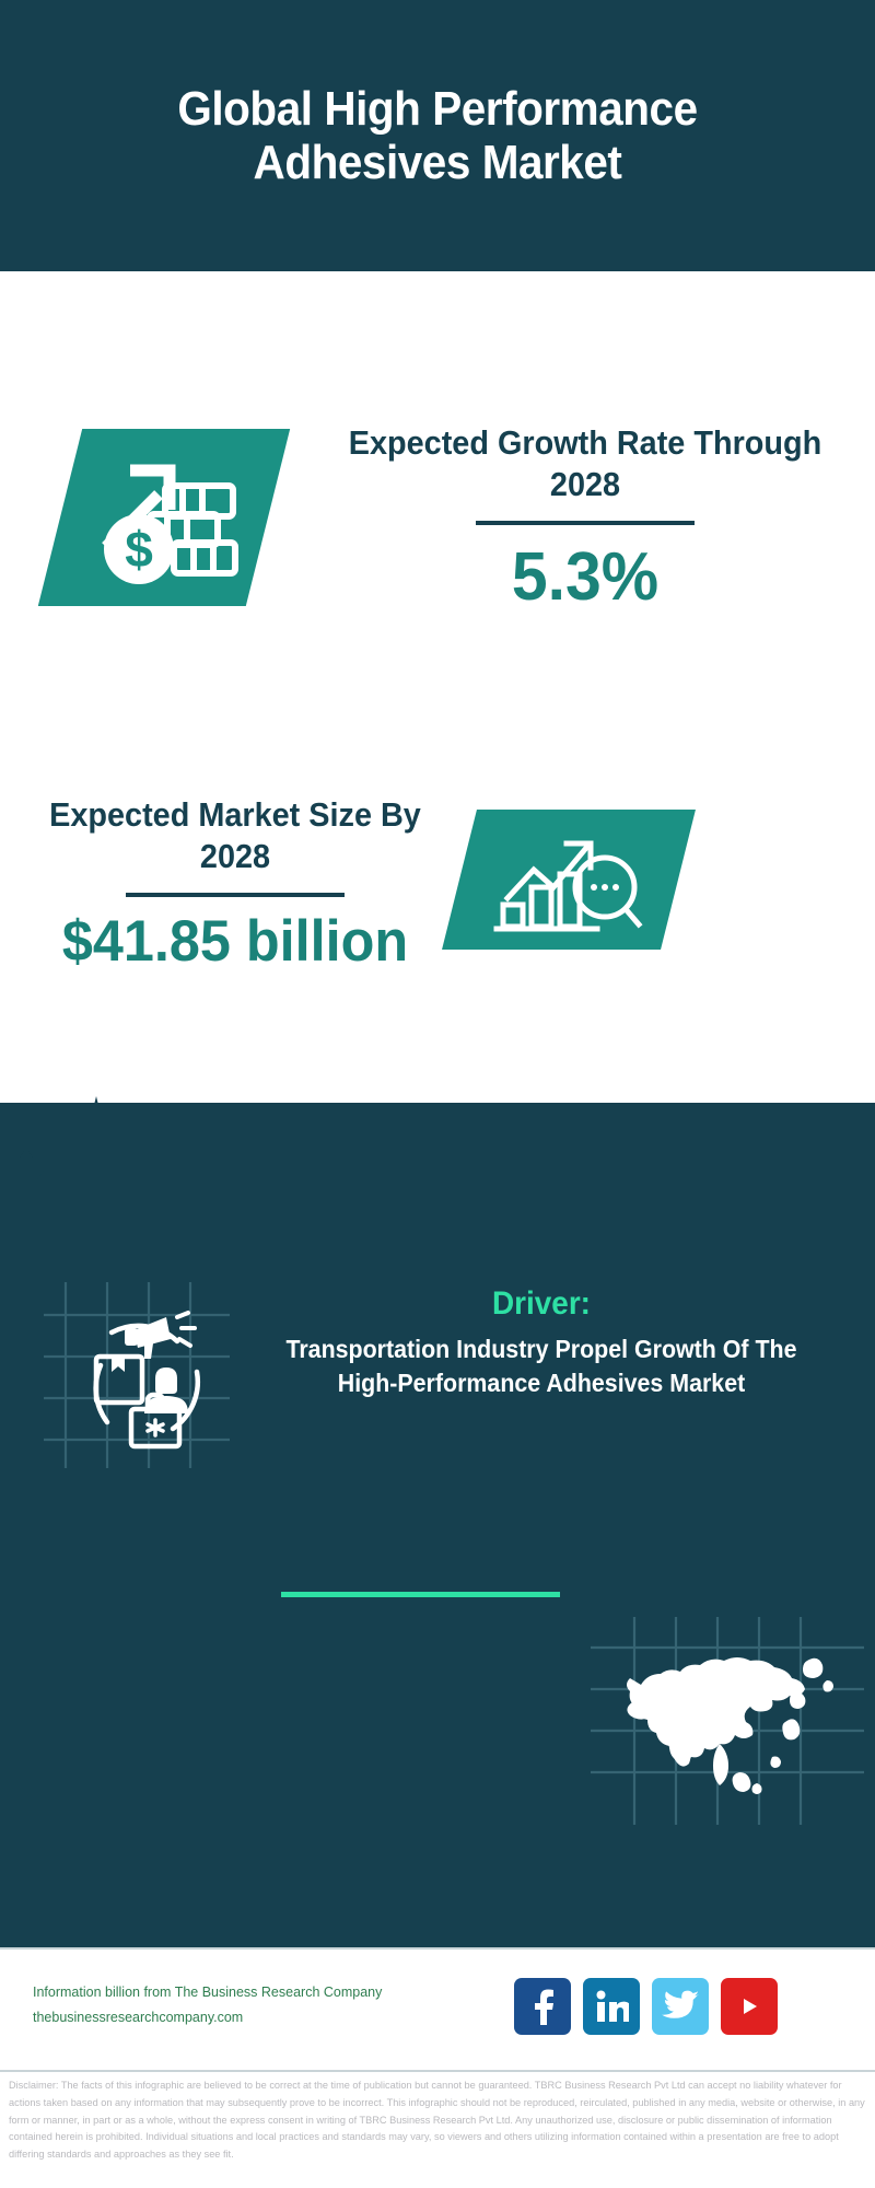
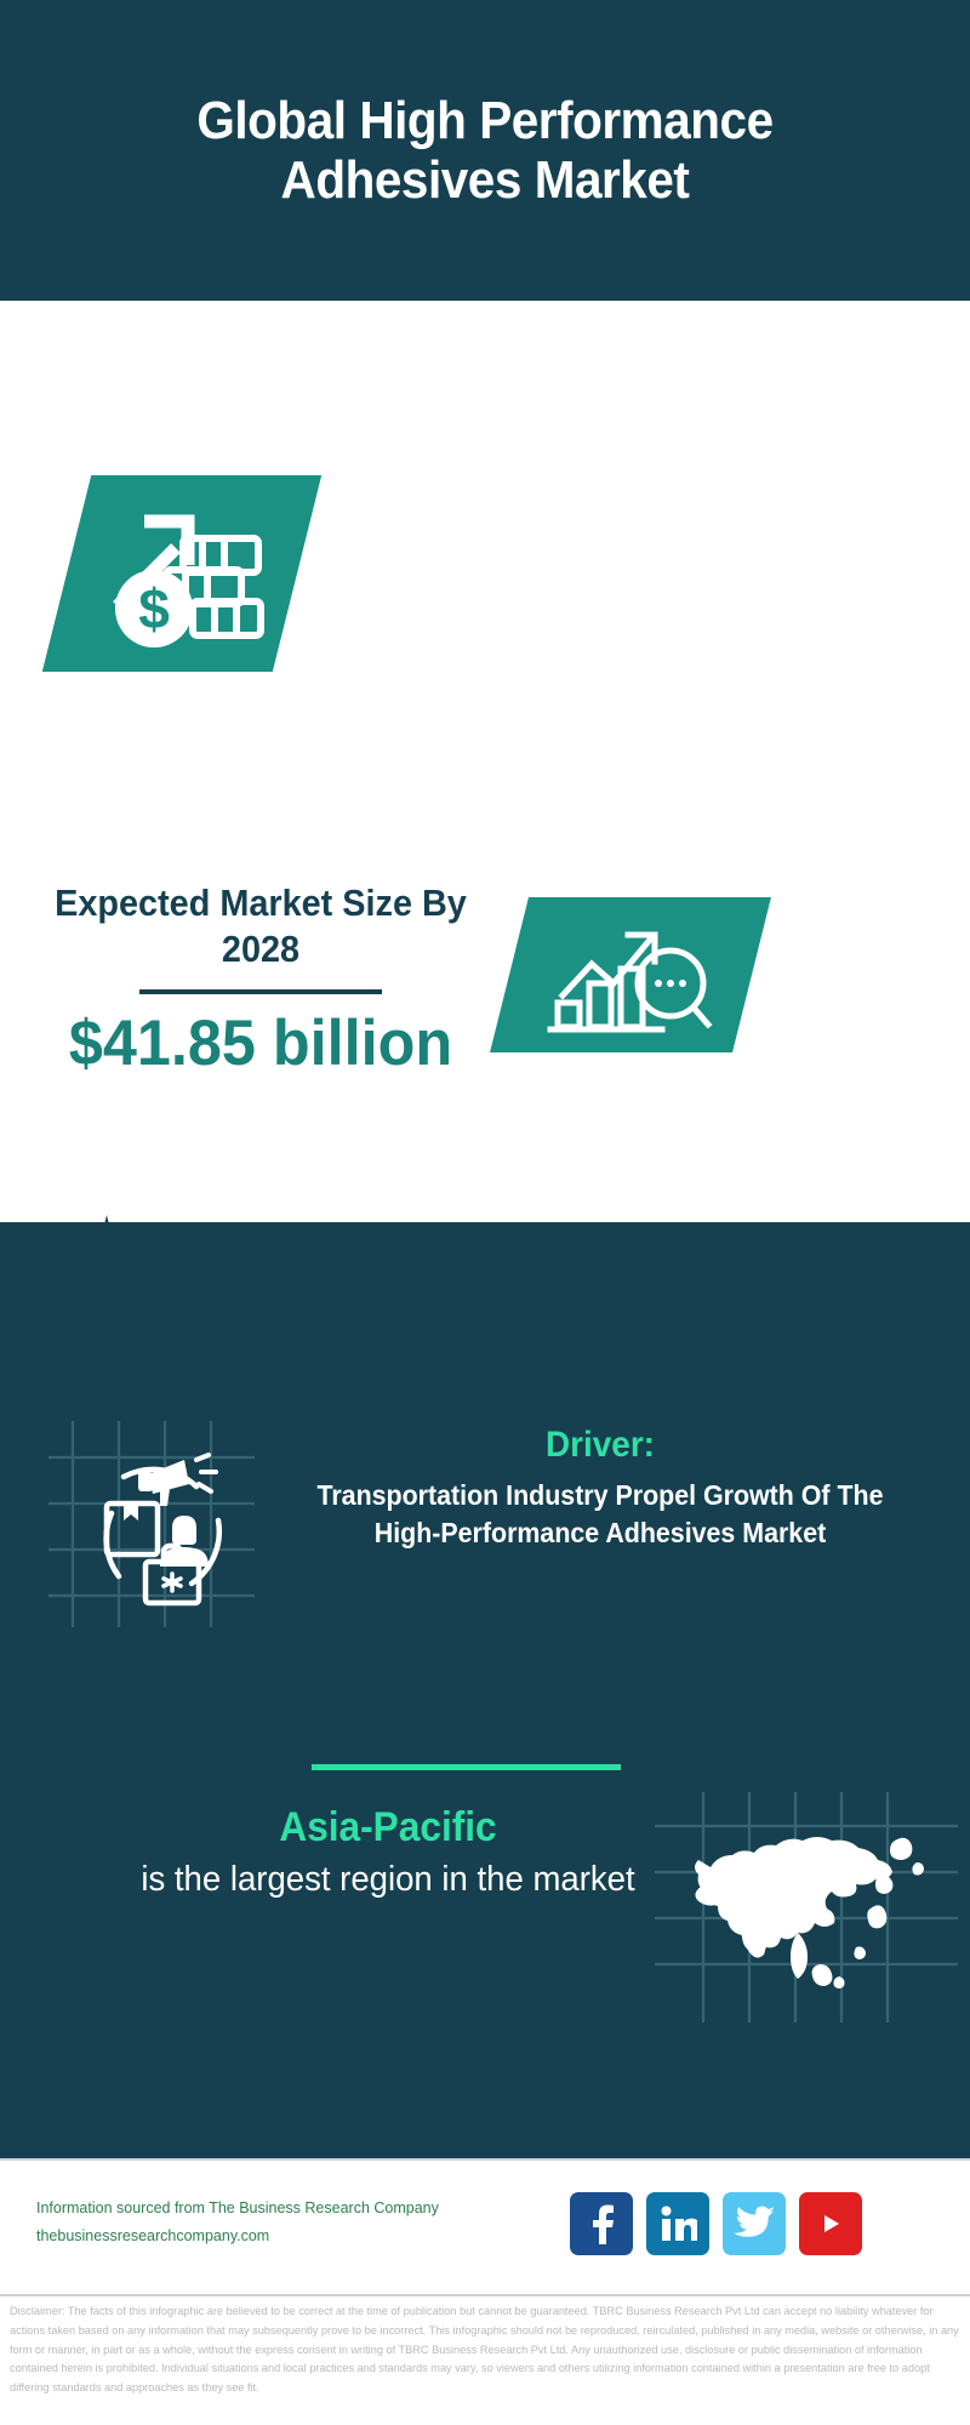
  Global High Performance Adhesives Market
- Expected Growth Rate Through 2028
- 5.3%
  Expected Market Size By 2028
  $41.85 billion
  Driver:
  Transportation Industry Propel Growth Of The High-Performance Adhesives Market
+ Asia-Pacific
+ is the largest region in the market
- Information billion from The Business Research Company
+ Information sourced from The Business Research Company
  thebusinessresearchcompany.com
  Disclaimer: The facts of this infographic are believed to be correct at the time of publication but cannot be guaranteed. TBRC Business Research Pvt Ltd can accept no liability whatever for actions taken based on any information that may subsequently prove to be incorrect. This infographic should not be reproduced, reirculated, published in any media, website or otherwise, in any form or manner, in part or as a whole, without the express consent in writing of TBRC Business Research Pvt Ltd. Any unauthorized use, disclosure or public dissemination of information contained herein is prohibited. Individual situations and local practices and standards may vary, so viewers and others utilizing information contained within a presentation are free to adopt differing standards and approaches as they see fit.
